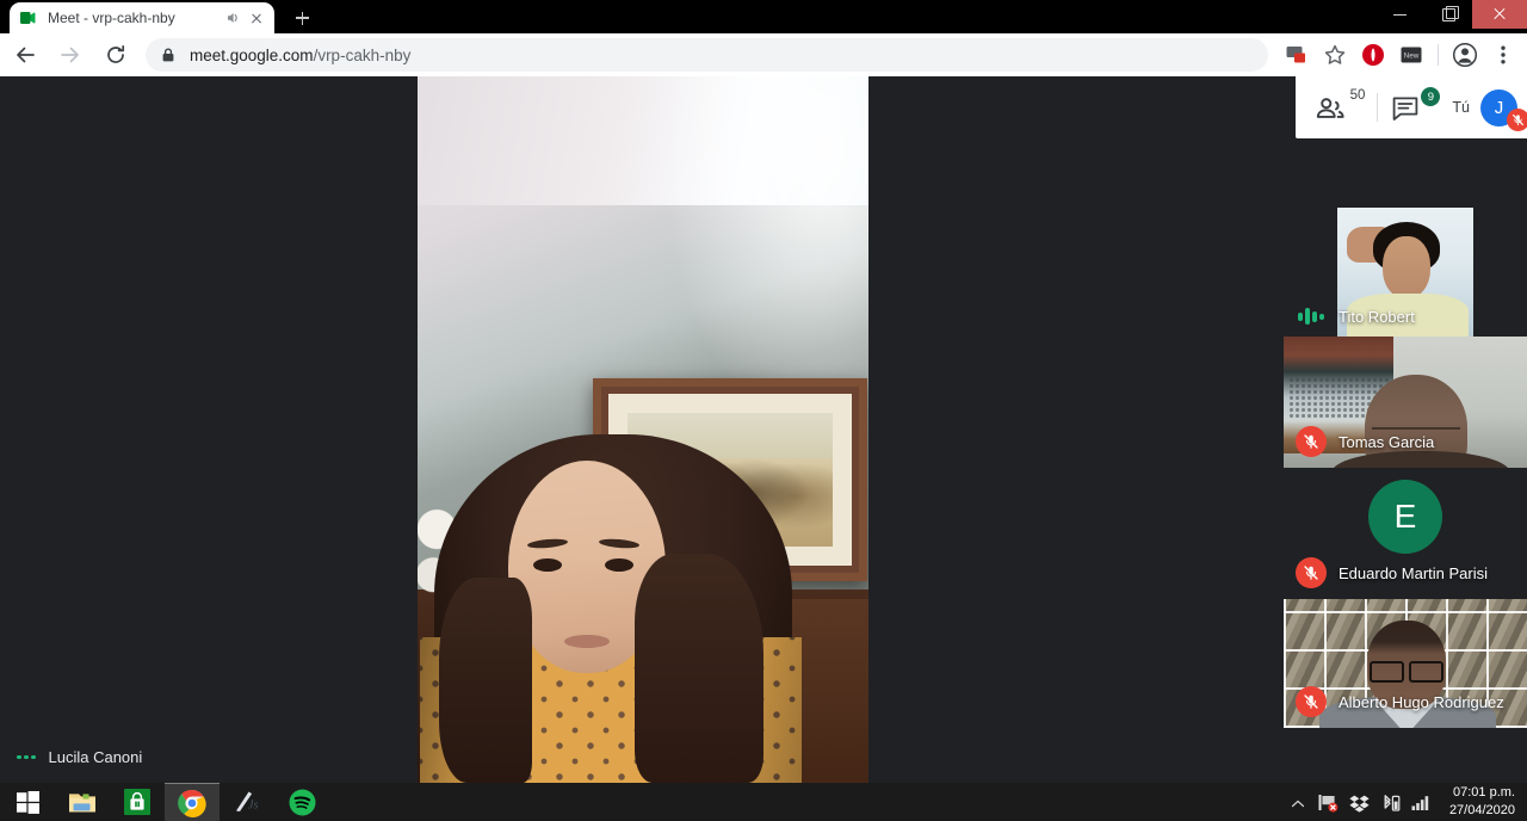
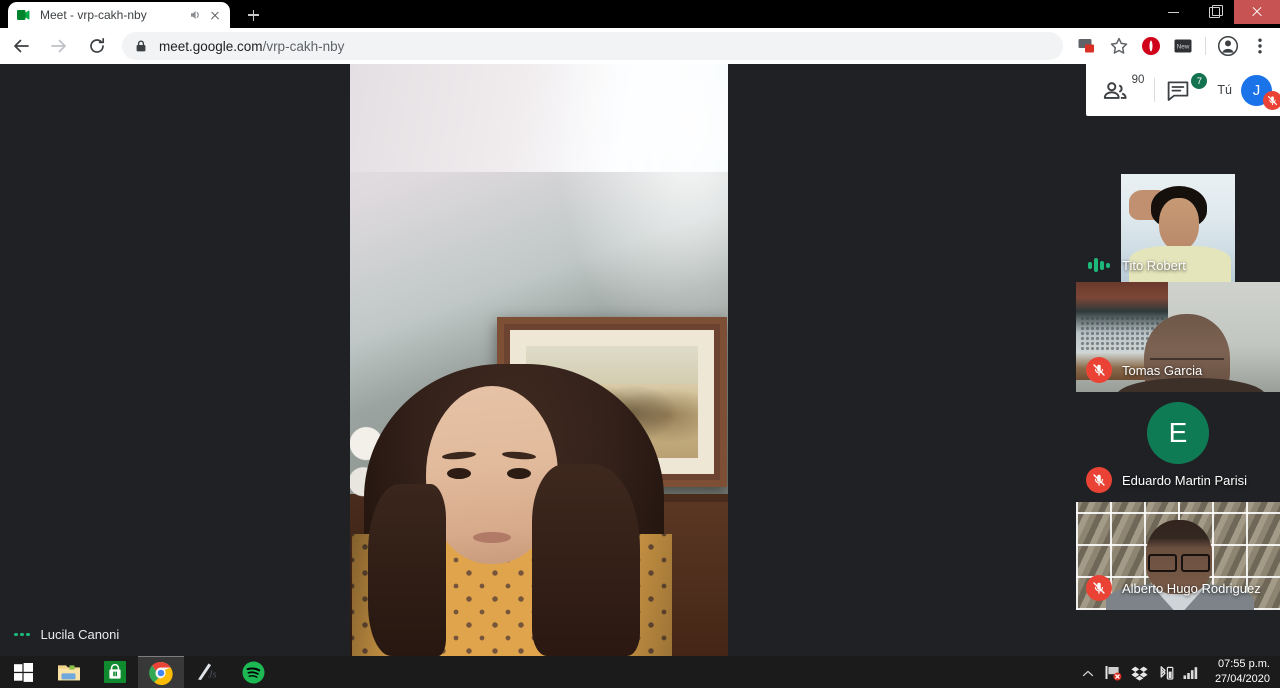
  Meet - vrp-cakh-nby
  meet.google.com/vrp-cakh-nby
  Lucila Canoni
  Tito Robert
  Tomas Garcia
  E
  Eduardo Martin Parisi
  Alberto Hugo Rodriguez
- 50
+ 90
- 9
+ 7
  Tú
  J
  Js
- 07:01 p.m.
+ 07:55 p.m.
  27/04/2020
